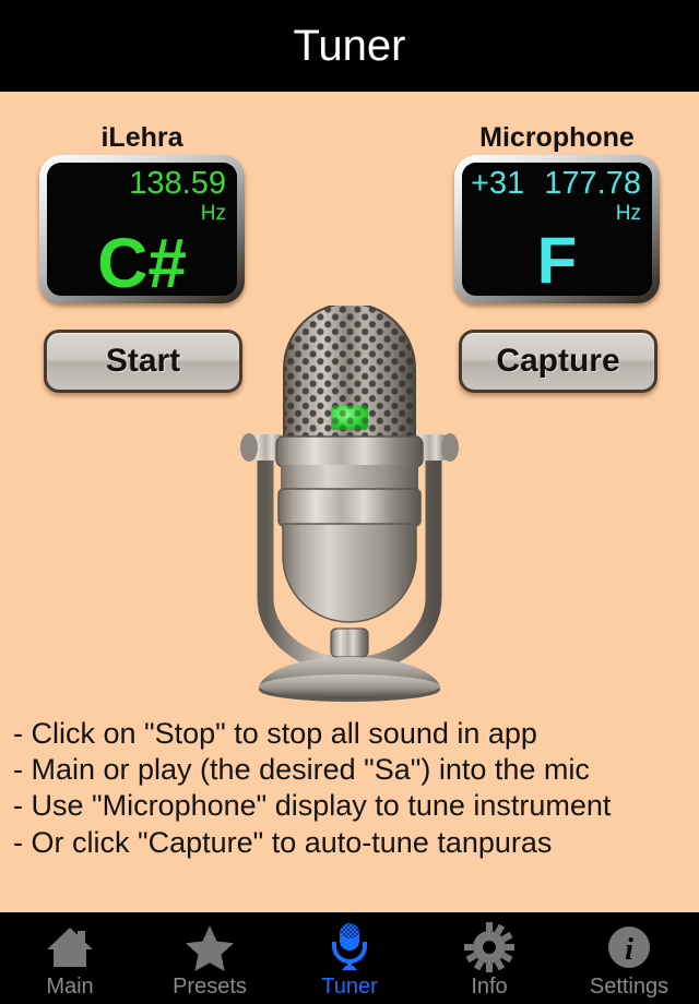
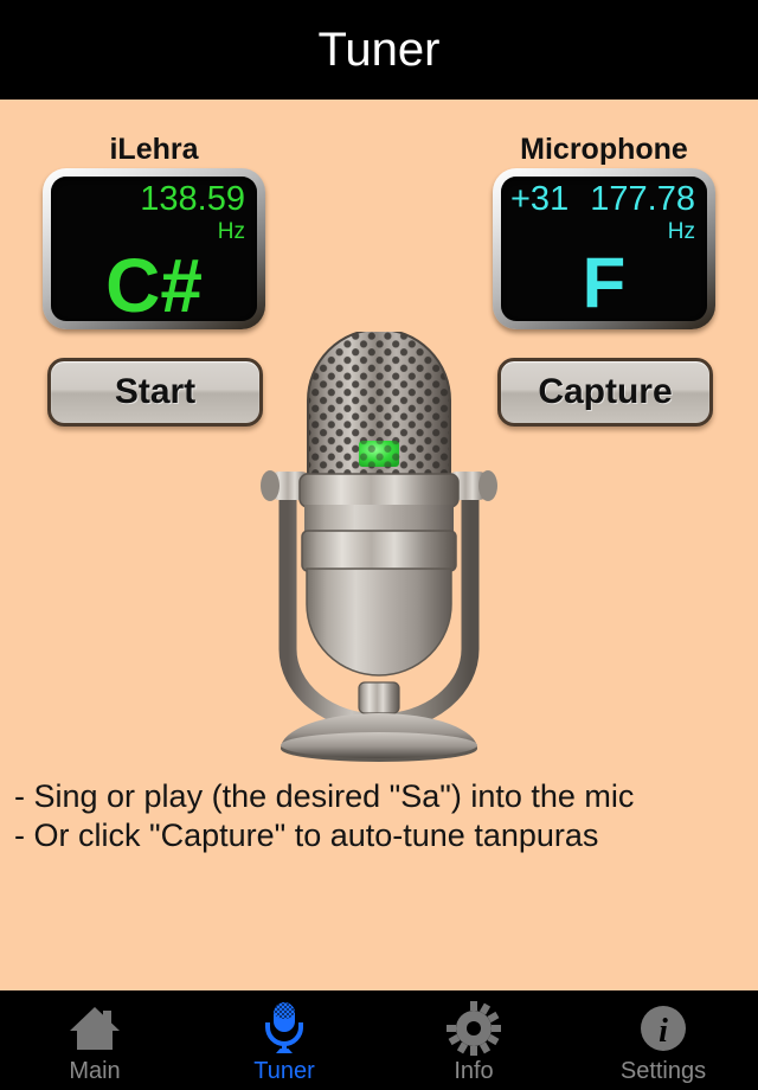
  Tuner
  iLehra
  Microphone
  138.59
  Hz
  C#
  +31
  177.78
  Hz
  F
  Start
  Capture
- - Click on "Stop" to stop all sound in app
- - Main or play (the desired "Sa") into the mic
+ - Sing or play (the desired "Sa") into the mic
- - Use "Microphone" display to tune instrument
  - Or click "Capture" to auto-tune tanpuras
  Main
- Presets
  Tuner
  Info
  i
  Settings
